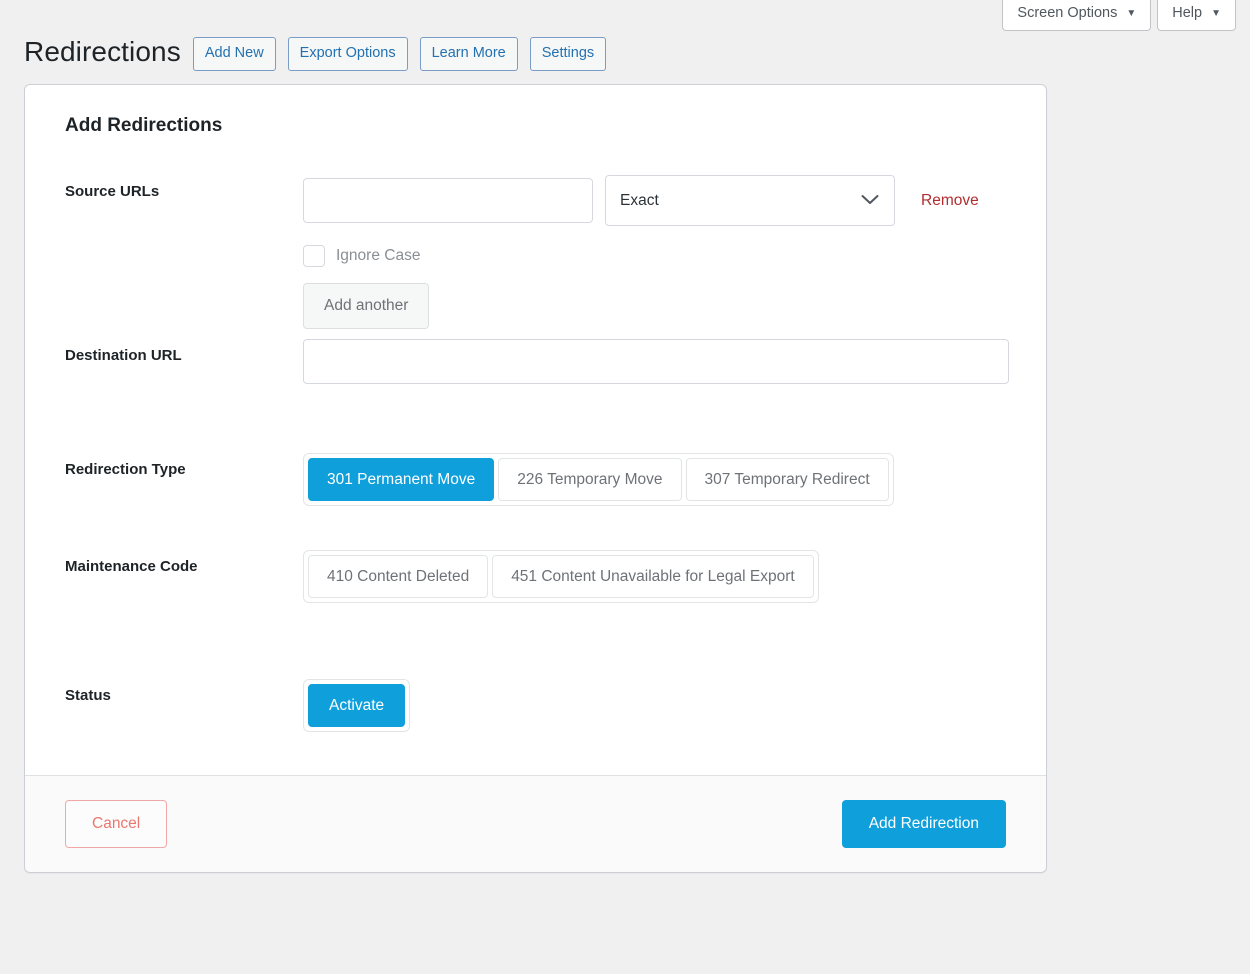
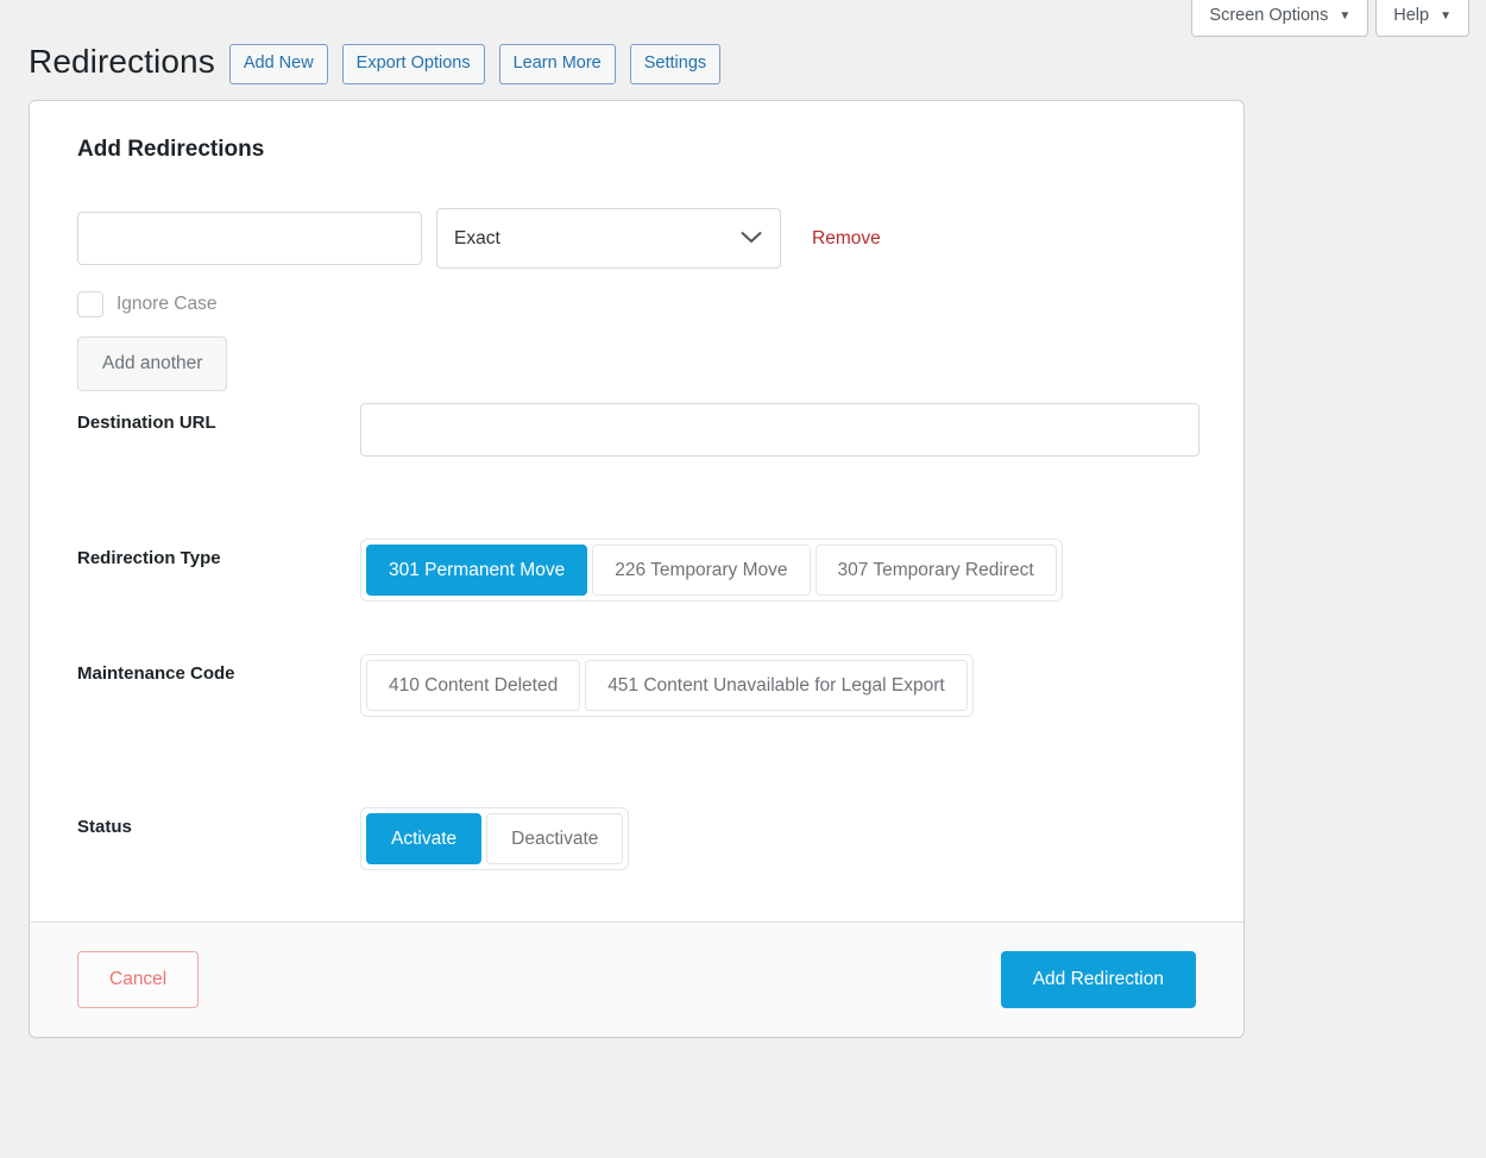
  Screen Options
  ▼
  Help
  ▼
  Redirections
  Add New
  Export Options
  Learn More
  Settings
  Add Redirections
- Source URLs
  Exact
  Remove
  Ignore Case
  Add another
  Destination URL
  Redirection Type
  301 Permanent Move
  226 Temporary Move
  307 Temporary Redirect
  Maintenance Code
  410 Content Deleted
  451 Content Unavailable for Legal Export
  Status
  Activate
+ Deactivate
  Cancel
  Add Redirection
